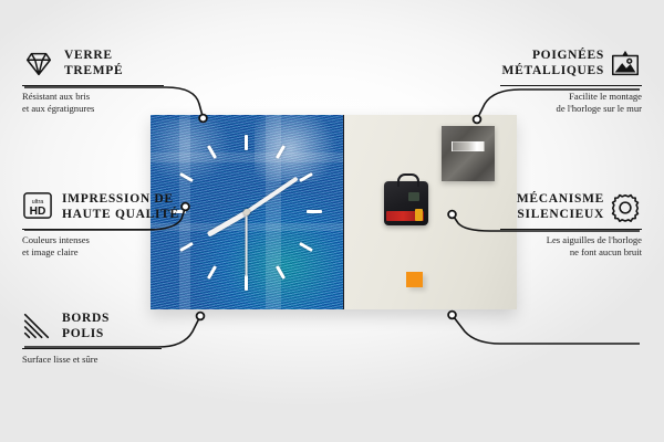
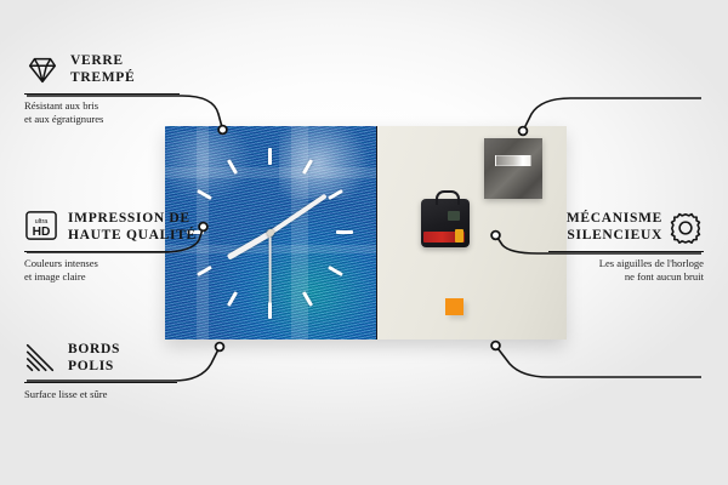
  VERRE
  TREMPÉ
  Résistant aux bris
  et aux égratignures
  HD
  IMPRESSION DE
  HAUTE QUALITÉ
  Couleurs intenses
  et image claire
  BORDS
  POLIS
  Surface lisse et sûre
- POIGNÉES
- MÉTALLIQUES
- Facilite le montage
- de l'horloge sur le mur
  MÉCANISME
  SILENCIEUX
  Les aiguilles de l'horloge
  ne font aucun bruit
